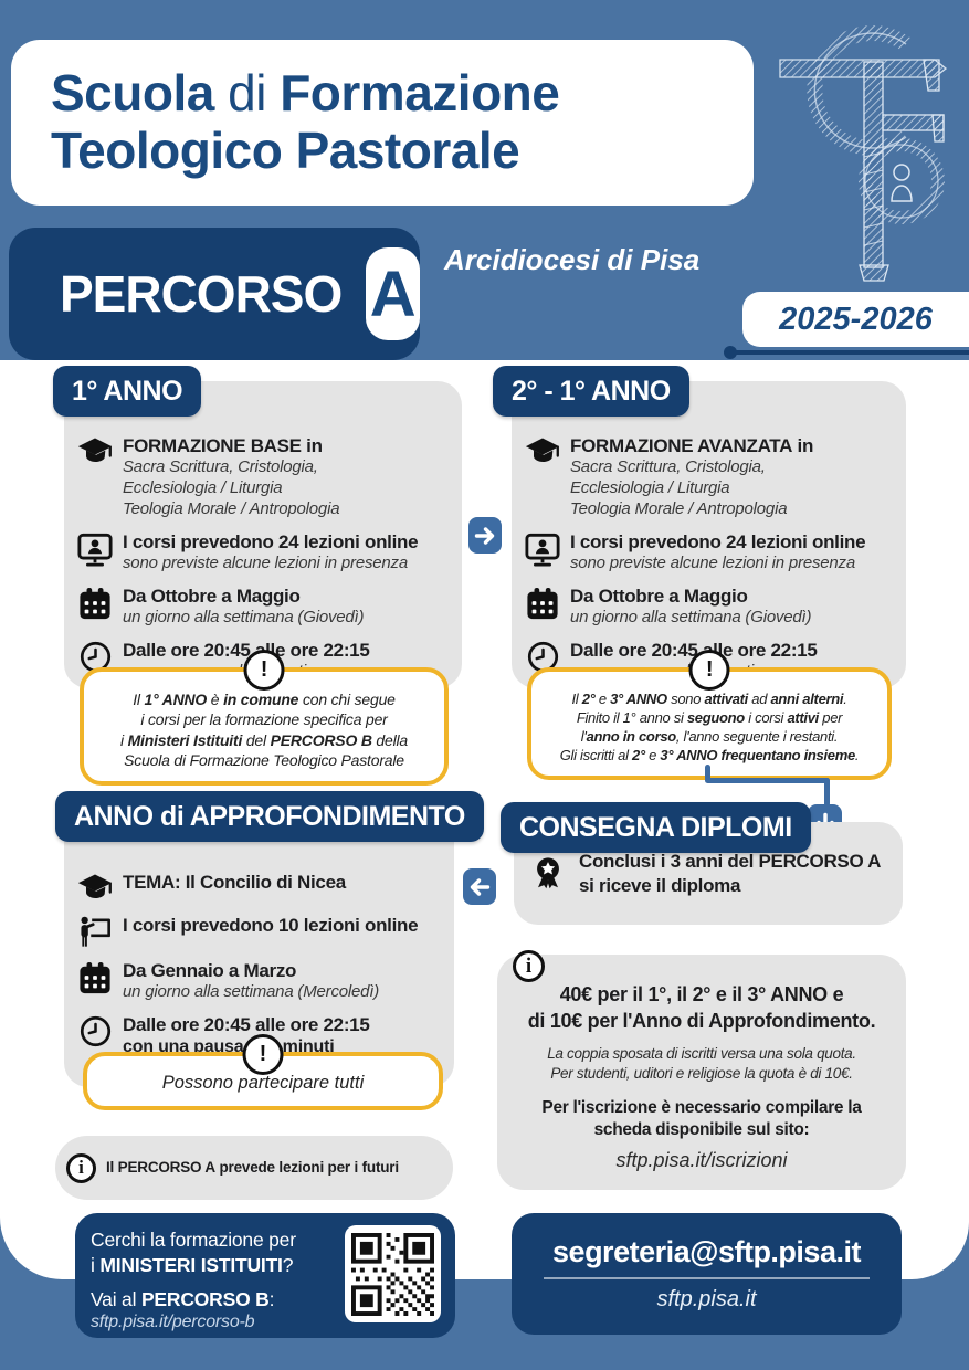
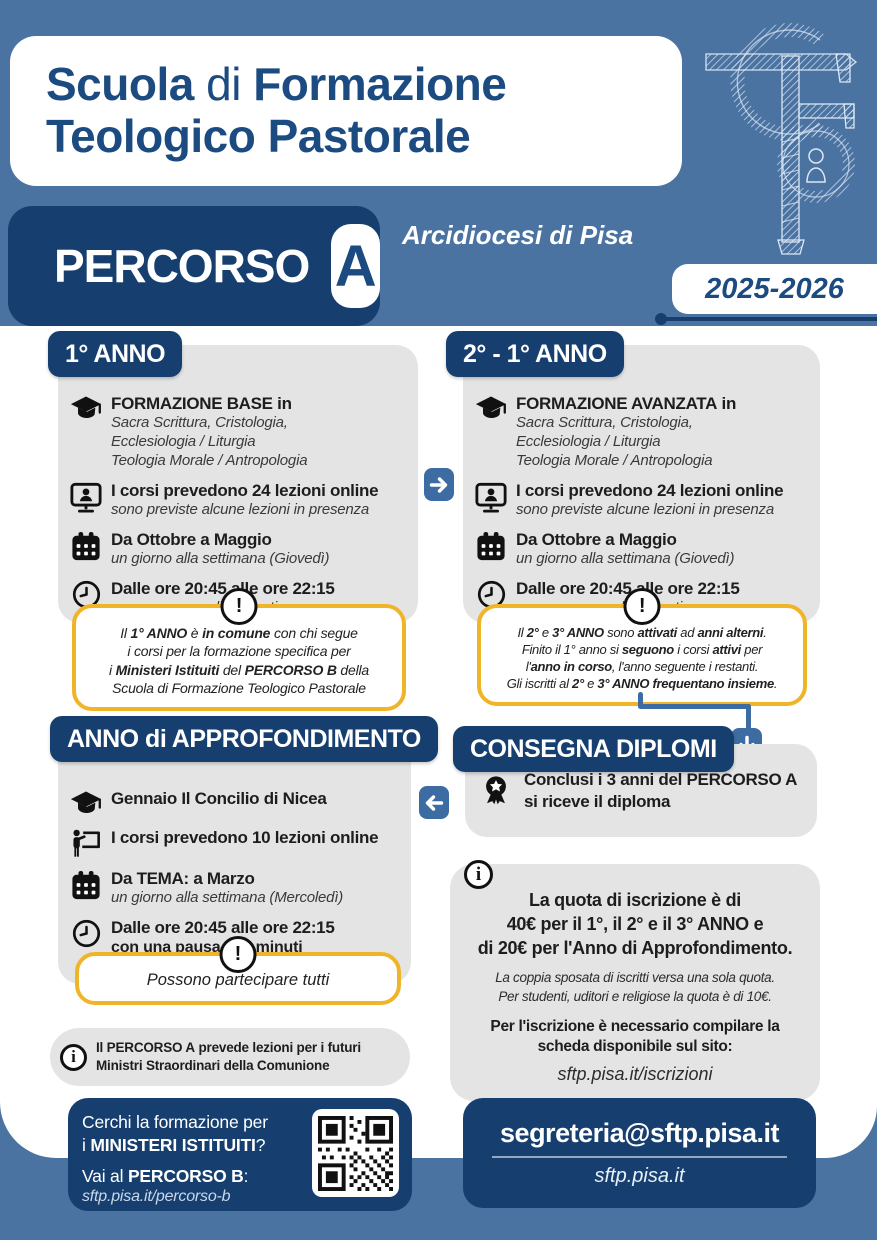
  Scuola di Formazione
  Teologico Pastorale
  PERCORSO
  A
  Arcidiocesi di Pisa
  2025-2026
  FORMAZIONE BASE in
  Sacra Scrittura, Cristologia,
  Ecclesiologia / Liturgia
  Teologia Morale / Antropologia
  I corsi prevedono 24 lezioni online
  sono previste alcune lezioni in presenza
  Da Ottobre a Maggio
  un giorno alla settimana (Giovedì)
  Dalle ore 20:45 e ore 22:15
  1° ANNO
  !
  Il 1° ANNO è in comune con chi segue
  i corsi per la formazione specifica per
  i Ministeri Istituiti del PERCORSO B della
  Scuola di Formazione Teologico Pastorale
  FORMAZIONE AVANZATA in
  Sacra Scrittura, Cristologia,
  Ecclesiologia / Liturgia
  Teologia Morale / Antropologia
  I corsi prevedono 24 lezioni online
  sono previste alcune lezioni in presenza
  Da Ottobre a Maggio
  un giorno alla settimana (Giovedì)
  Dalle ore 20:45 le ore 22:15
  2° - 1° ANNO
  !
  Il 2° e 3° ANNO sono attivati ad anni alterni.
  Finito il 1° anno si seguono i corsi attivi per
  l'anno in corso, l'anno seguente i restanti.
  Gli iscritti al 2° e 3° ANNO frequentano insieme.
  Conclusi i 3 anni del PERCORSO A
  si riceve il diploma
  CONSEGNA DIPLOMI
- TEMA: Il Concilio di Nicea
+ Gennaio Il Concilio di Nicea
  I corsi prevedono 10 lezioni online
- Da Gennaio a Marzo
+ Da TEMA: a Marzo
  un giorno alla settimana (Mercoledì)
  Dalle ore 20:45 alle ore 22:15
  con una pausa minuti
  ANNO di APPROFONDIMENTO
  !
  Possono partecipare tutti
  i
+ La quota di iscrizione è di
  40€ per il 1°, il 2° e il 3° ANNO e
- di 10€ per l'Anno di Approfondimento.
+ di 20€ per l'Anno di Approfondimento.
  La coppia sposata di iscritti versa una sola quota.
  Per studenti, uditori e religiose la quota è di 10€.
  Per l'iscrizione è necessario compilare la
  scheda disponibile sul sito:
  sftp.pisa.it/iscrizioni
  i
  Il PERCORSO A prevede lezioni per i futuri
+ Ministri Straordinari della Comunione
  Cerchi la formazione per
  i MINISTERI ISTITUITI?
  Vai al PERCORSO B:
  sftp.pisa.it/percorso-b
  segreteria@sftp.pisa.it
  sftp.pisa.it
